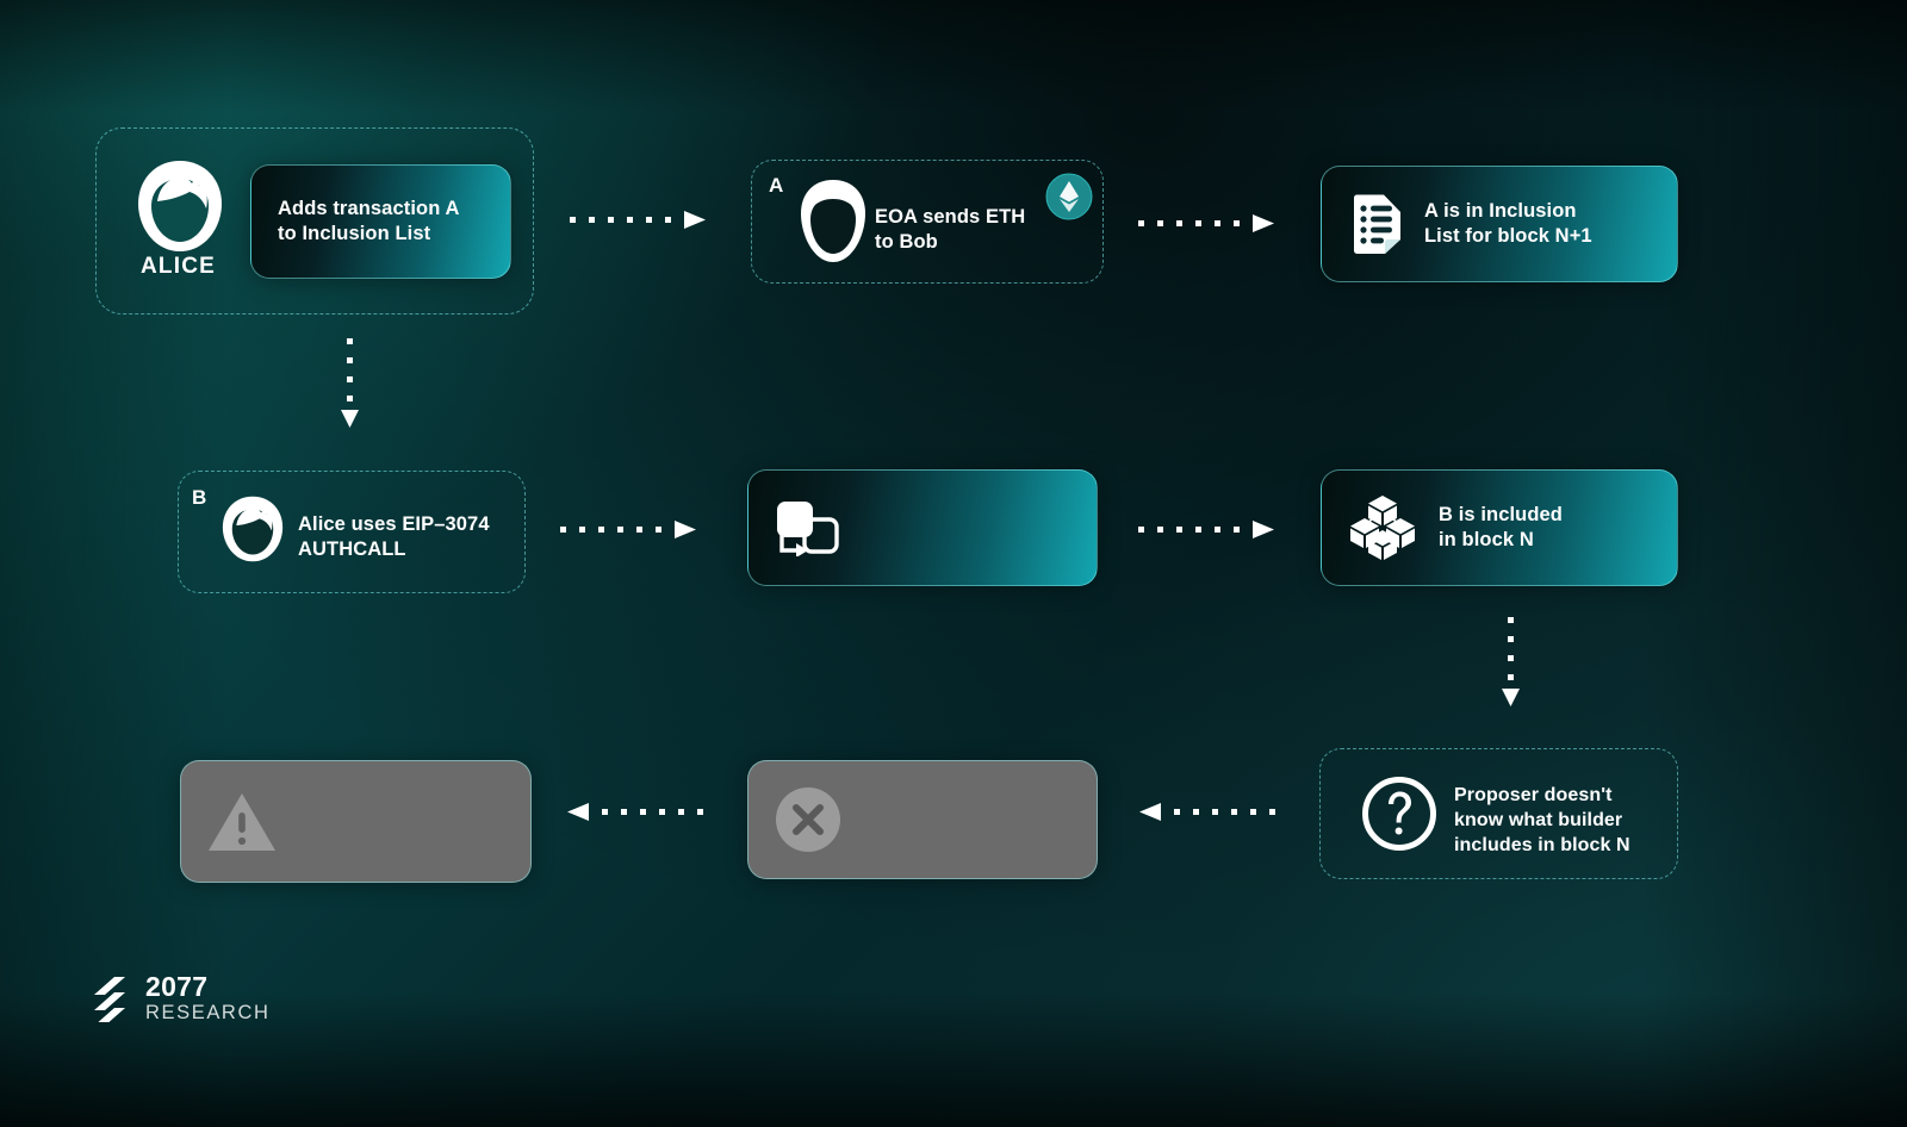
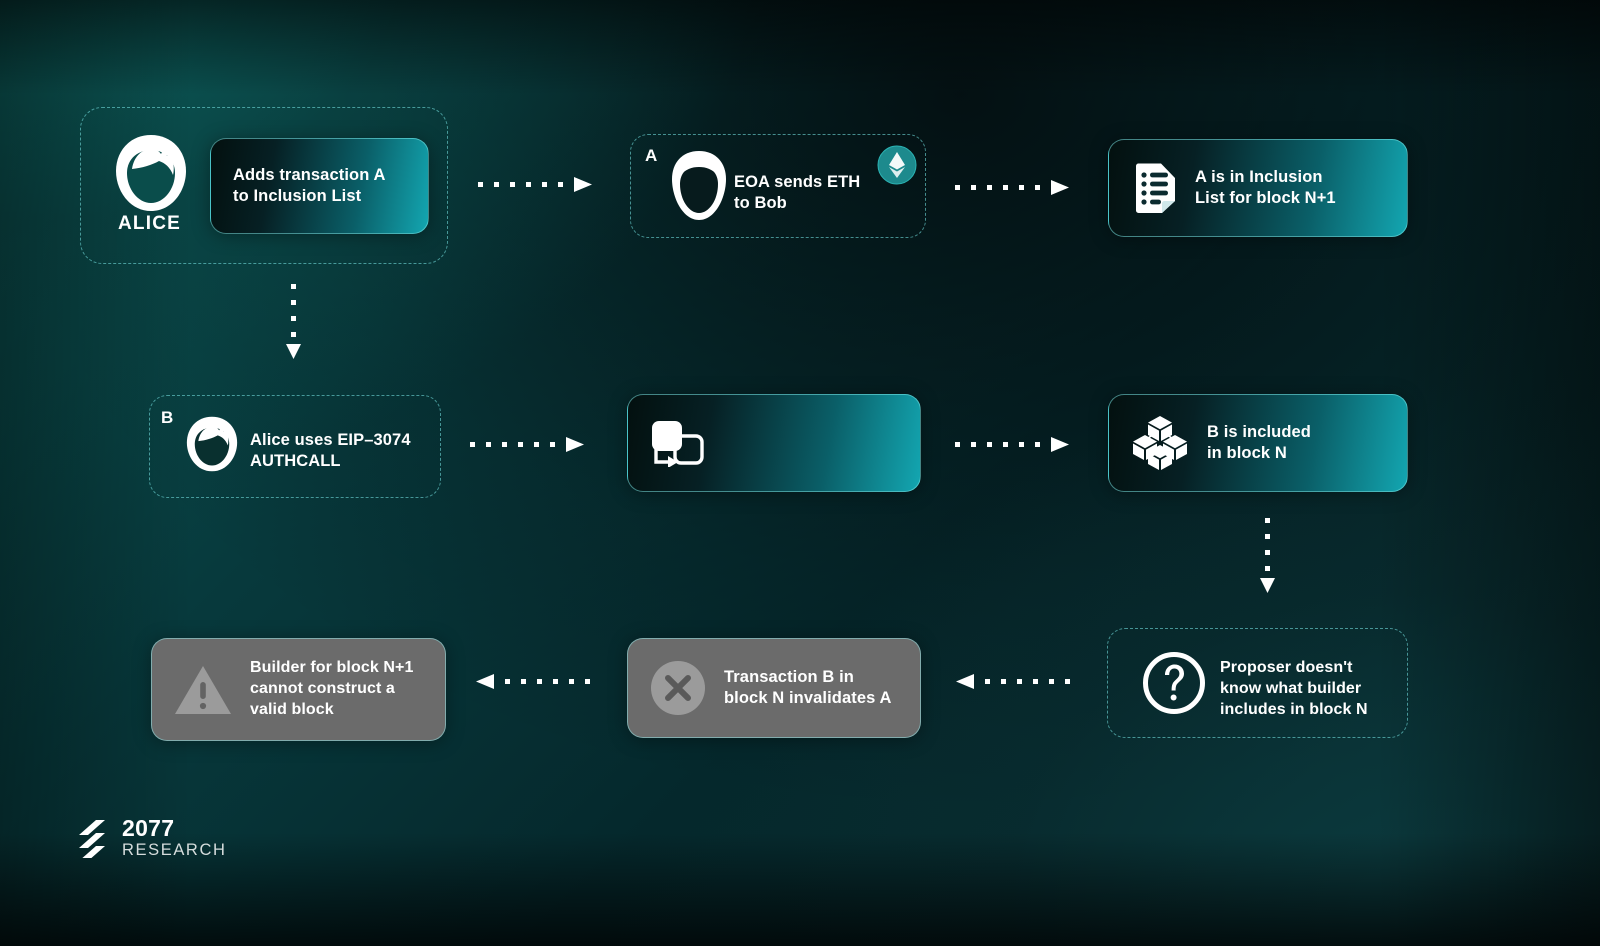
  ALICE
  Adds transaction A
  to Inclusion List
  A
  EOA sends ETH
  to Bob
  A is in Inclusion
  List for block N+1
  B
  Alice uses EIP–3074
  AUTHCALL
  B is included
  in block N
  Proposer doesn't
  know what builder
  includes in block N
+ Transaction B in
+ block N invalidates A
+ Builder for block N+1
+ cannot construct a
+ valid block
  2077
  RESEARCH
